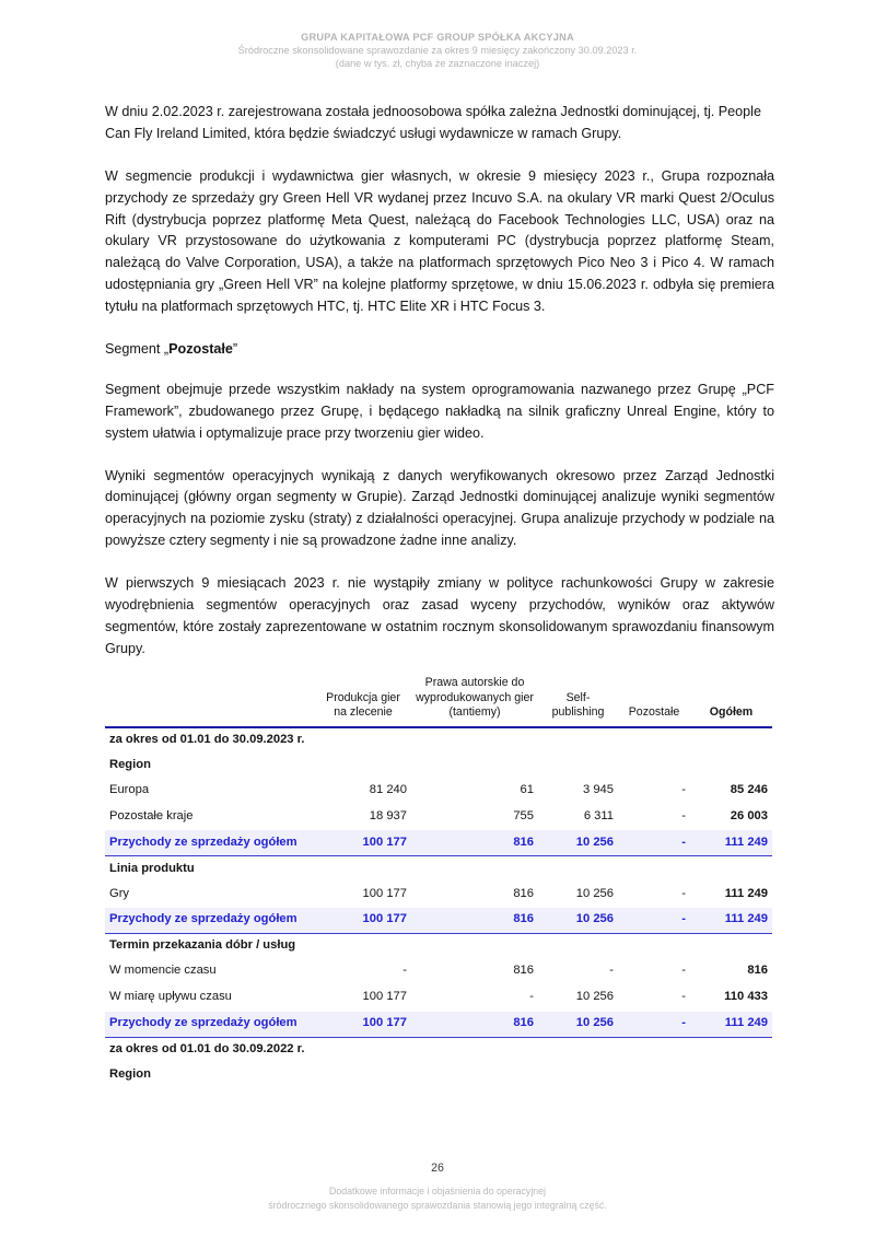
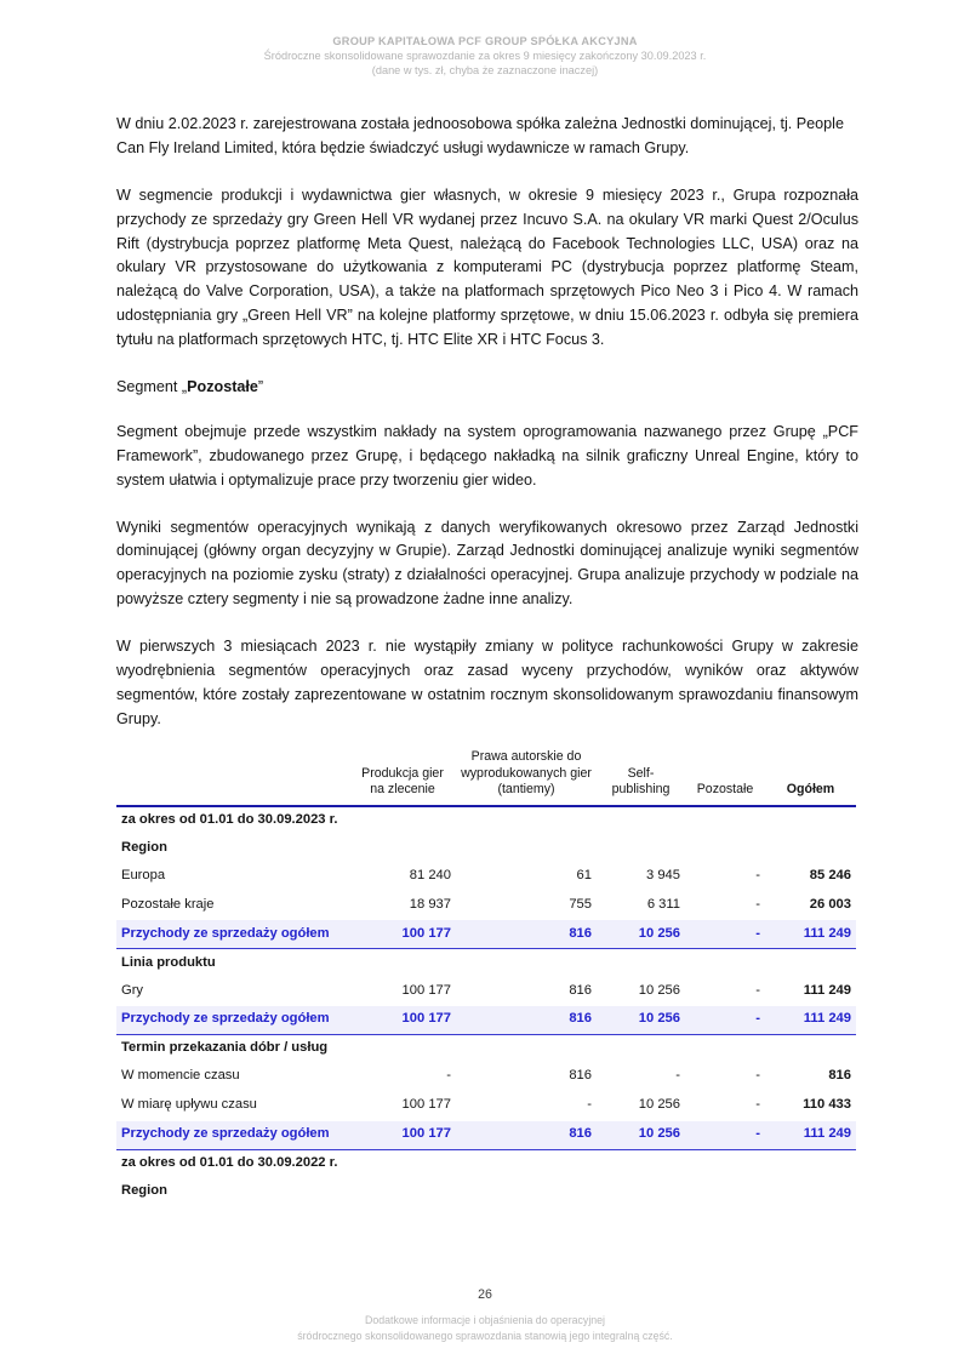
- GRUPA KAPITAŁOWA PCF GROUP SPÓŁKA AKCYJNA
+ GROUP KAPITAŁOWA PCF GROUP SPÓŁKA AKCYJNA
  Śródroczne skonsolidowane sprawozdanie za okres 9 miesięcy zakończony 30.09.2023 r.
  (dane w tys. zł, chyba że zaznaczone inaczej)
  W dniu 2.02.2023 r. zarejestrowana została jednoosobowa spółka zależna Jednostki dominującej, tj. People Can Fly Ireland Limited, która będzie świadczyć usługi wydawnicze w ramach Grupy.
  W segmencie produkcji i wydawnictwa gier własnych, w okresie 9 miesięcy 2023 r., Grupa rozpoznała przychody ze sprzedaży gry Green Hell VR wydanej przez Incuvo S.A. na okulary VR marki Quest 2/Oculus Rift (dystrybucja poprzez platformę Meta Quest, należącą do Facebook Technologies LLC, USA) oraz na okulary VR przystosowane do użytkowania z komputerami PC (dystrybucja poprzez platformę Steam, należącą do Valve Corporation, USA), a także na platformach sprzętowych Pico Neo 3 i Pico 4. W ramach udostępniania gry „Green Hell VR” na kolejne platformy sprzętowe, w dniu 15.06.2023 r. odbyła się premiera tytułu na platformach sprzętowych HTC, tj. HTC Elite XR i HTC Focus 3.
  Segment „Pozostałe”
  Segment obejmuje przede wszystkim nakłady na system oprogramowania nazwanego przez Grupę „PCF Framework”, zbudowanego przez Grupę, i będącego nakładką na silnik graficzny Unreal Engine, który to system ułatwia i optymalizuje prace przy tworzeniu gier wideo.
- Wyniki segmentów operacyjnych wynikają z danych weryfikowanych okresowo przez Zarząd Jednostki dominującej (główny organ segmenty w Grupie). Zarząd Jednostki dominującej analizuje wyniki segmentów operacyjnych na poziomie zysku (straty) z działalności operacyjnej. Grupa analizuje przychody w podziale na powyższe cztery segmenty i nie są prowadzone żadne inne analizy.
+ Wyniki segmentów operacyjnych wynikają z danych weryfikowanych okresowo przez Zarząd Jednostki dominującej (główny organ decyzyjny w Grupie). Zarząd Jednostki dominującej analizuje wyniki segmentów operacyjnych na poziomie zysku (straty) z działalności operacyjnej. Grupa analizuje przychody w podziale na powyższe cztery segmenty i nie są prowadzone żadne inne analizy.
- W pierwszych 9 miesiącach 2023 r. nie wystąpiły zmiany w polityce rachunkowości Grupy w zakresie wyodrębnienia segmentów operacyjnych oraz zasad wyceny przychodów, wyników oraz aktywów segmentów, które zostały zaprezentowane w ostatnim rocznym skonsolidowanym sprawozdaniu finansowym Grupy.
+ W pierwszych 3 miesiącach 2023 r. nie wystąpiły zmiany w polityce rachunkowości Grupy w zakresie wyodrębnienia segmentów operacyjnych oraz zasad wyceny przychodów, wyników oraz aktywów segmentów, które zostały zaprezentowane w ostatnim rocznym skonsolidowanym sprawozdaniu finansowym Grupy.
  	Produkcja gier na zlecenie	Prawa autorskie do wyprodukowanych gier (tantiemy)	Self-publishing	Pozostałe	Ogółem
  za okres od 01.01 do 30.09.2023 r.
  Region
  Europa	81 240	61	3 945	-	85 246
  Pozostałe kraje	18 937	755	6 311	-	26 003
  Przychody ze sprzedaży ogółem	100 177	816	10 256	-	111 249
  Linia produktu
  Gry	100 177	816	10 256	-	111 249
  Przychody ze sprzedaży ogółem	100 177	816	10 256	-	111 249
  Termin przekazania dóbr / usług
  W momencie czasu	-	816	-	-	816
  W miarę upływu czasu	100 177	-	10 256	-	110 433
  Przychody ze sprzedaży ogółem	100 177	816	10 256	-	111 249
  za okres od 01.01 do 30.09.2022 r.
  Region
  26
  Dodatkowe informacje i objaśnienia do operacyjnej
  śródrocznego skonsolidowanego sprawozdania stanowią jego integralną część.
